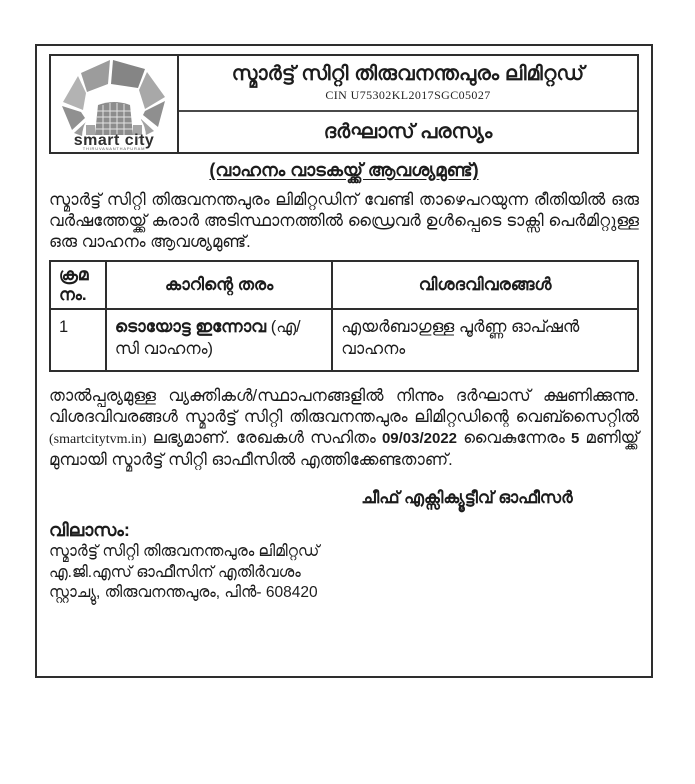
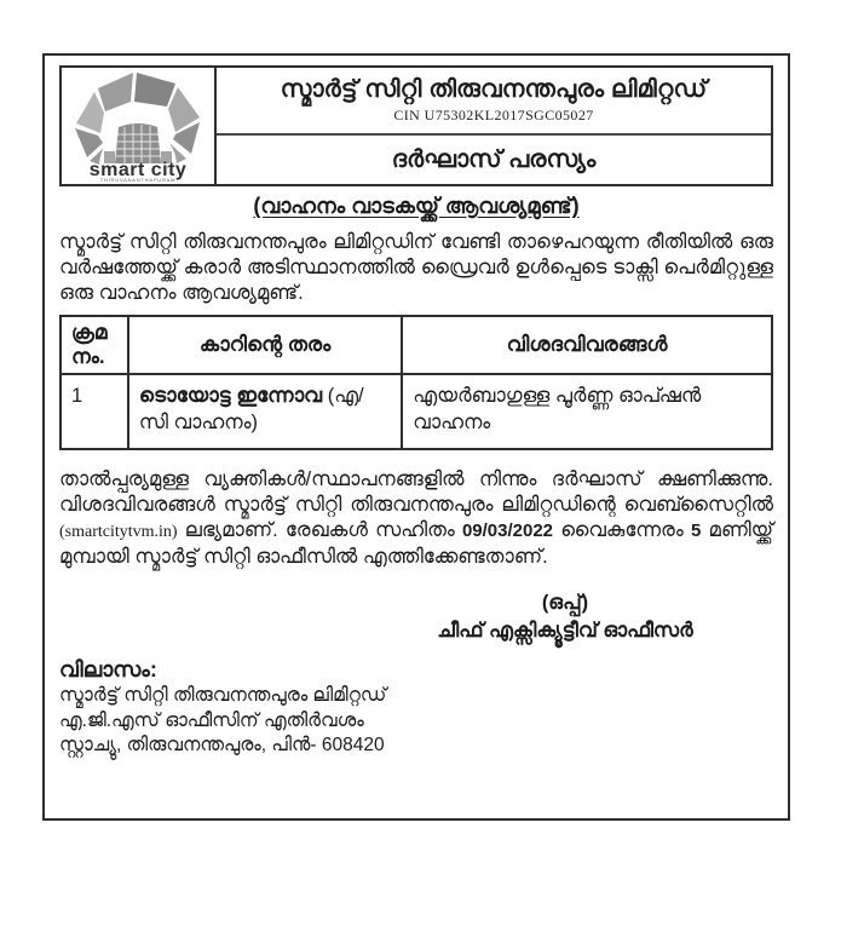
  smart city
  സ്മാർട്ട് സിറ്റി തിരുവനന്തപുരം ലിമിറ്റഡ്
  CIN U75302KL2017SGC05027
  ദർഘാസ് പരസ്യം
  (വാഹനം വാടകയ്ക്ക് ആവശ്യമുണ്ട്)
  സ്മാർട്ട് സിറ്റി തിരുവനന്തപുരം ലിമിറ്റഡിന് വേണ്ടി താഴെപറയുന്ന രീതിയിൽ ഒരു വർഷത്തേയ്ക്ക് കരാർ അടിസ്ഥാനത്തിൽ ഡ്രൈവർ ഉൾപ്പെടെ ടാക്സി പെർമിറ്റുള്ള ഒരു വാഹനം ആവശ്യമുണ്ട്.
  ക്രമ നം.	കാറിന്റെ തരം	വിശദവിവരങ്ങൾ
  1	ടൊയോട്ട ഇന്നോവ (എ/സി വാഹനം)	എയർബാഗുള്ള പൂർണ്ണ ഓപ്ഷൻ വാഹനം
  താൽപ്പര്യമുള്ള വ്യക്തികൾ/സ്ഥാപനങ്ങളിൽ നിന്നും ദർഘാസ് ക്ഷണിക്കുന്നു. വിശദവിവരങ്ങൾ സ്മാർട്ട് സിറ്റി തിരുവനന്തപുരം ലിമിറ്റഡിന്റെ വെബ്സൈറ്റിൽ (smartcitytvm.in) ലഭ്യമാണ്. രേഖകൾ സഹിതം 09/03/2022 വൈകുന്നേരം 5 മണിയ്ക്ക് മുമ്പായി സ്മാർട്ട് സിറ്റി ഓഫീസിൽ എത്തിക്കേണ്ടതാണ്.
+ (ഒപ്പ്)
  ചീഫ് എക്സിക്യൂട്ടീവ് ഓഫീസർ
  വിലാസം:
  സ്മാർട്ട് സിറ്റി തിരുവനന്തപുരം ലിമിറ്റഡ്
  എ.ജി.എസ് ഓഫീസിന് എതിർവശം
  സ്റ്റാച്യു, തിരുവനന്തപുരം, പിൻ- 608420
